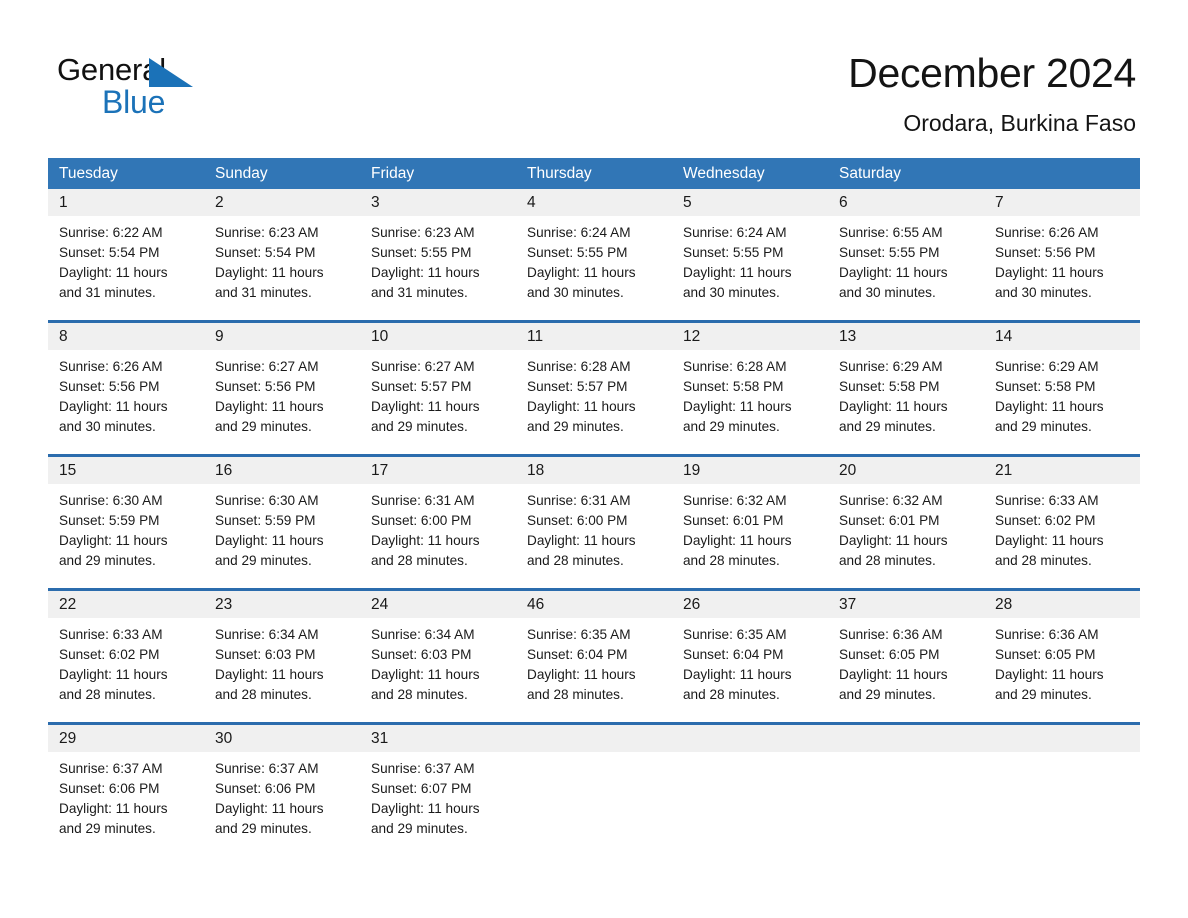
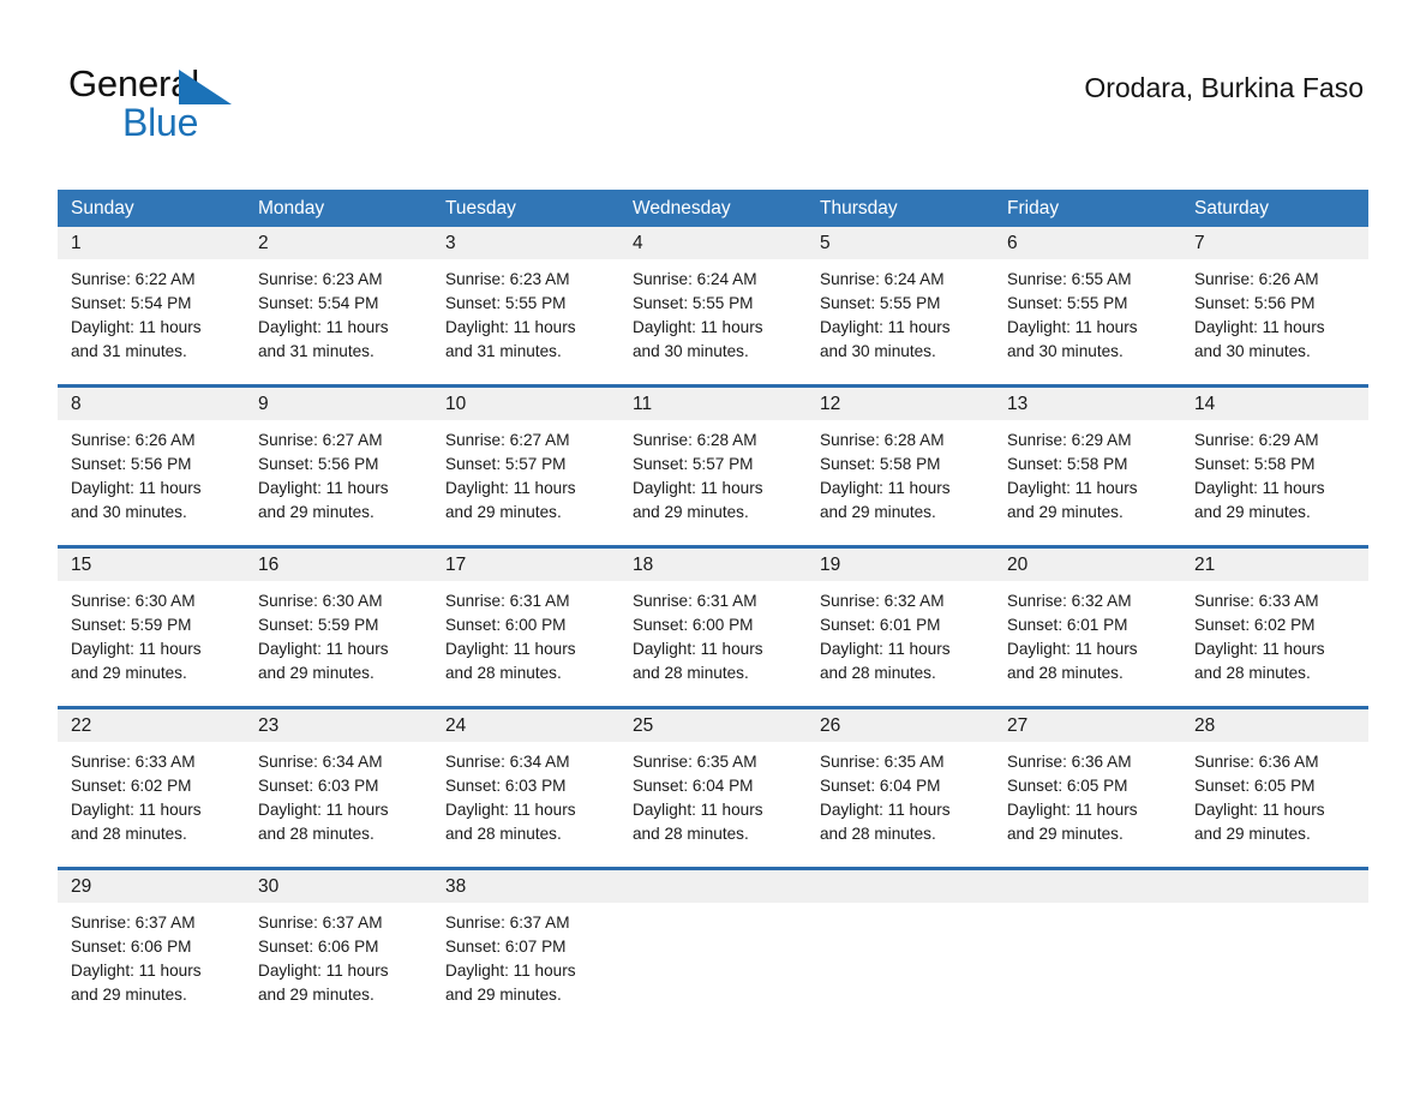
  General
  Blue
- December 2024
  Orodara, Burkina Faso
- Tuesday
+ Sunday
+ Monday
- Sunday
+ Tuesday
- Friday
+ Wednesday
  Thursday
- Wednesday
+ Friday
  Saturday
  1
  Sunrise: 6:22 AM
  Sunset: 5:54 PM
  Daylight: 11 hours
  and 31 minutes.
  2
  Sunrise: 6:23 AM
  Sunset: 5:54 PM
  Daylight: 11 hours
  and 31 minutes.
  3
  Sunrise: 6:23 AM
  Sunset: 5:55 PM
  Daylight: 11 hours
  and 31 minutes.
  4
  Sunrise: 6:24 AM
  Sunset: 5:55 PM
  Daylight: 11 hours
  and 30 minutes.
  5
  Sunrise: 6:24 AM
  Sunset: 5:55 PM
  Daylight: 11 hours
  and 30 minutes.
  6
  Sunrise: 6:55 AM
  Sunset: 5:55 PM
  Daylight: 11 hours
  and 30 minutes.
  7
  Sunrise: 6:26 AM
  Sunset: 5:56 PM
  Daylight: 11 hours
  and 30 minutes.
  8
  Sunrise: 6:26 AM
  Sunset: 5:56 PM
  Daylight: 11 hours
  and 30 minutes.
  9
  Sunrise: 6:27 AM
  Sunset: 5:56 PM
  Daylight: 11 hours
  and 29 minutes.
  10
  Sunrise: 6:27 AM
  Sunset: 5:57 PM
  Daylight: 11 hours
  and 29 minutes.
  11
  Sunrise: 6:28 AM
  Sunset: 5:57 PM
  Daylight: 11 hours
  and 29 minutes.
  12
  Sunrise: 6:28 AM
  Sunset: 5:58 PM
  Daylight: 11 hours
  and 29 minutes.
  13
  Sunrise: 6:29 AM
  Sunset: 5:58 PM
  Daylight: 11 hours
  and 29 minutes.
  14
  Sunrise: 6:29 AM
  Sunset: 5:58 PM
  Daylight: 11 hours
  and 29 minutes.
  15
  Sunrise: 6:30 AM
  Sunset: 5:59 PM
  Daylight: 11 hours
  and 29 minutes.
  16
  Sunrise: 6:30 AM
  Sunset: 5:59 PM
  Daylight: 11 hours
  and 29 minutes.
  17
  Sunrise: 6:31 AM
  Sunset: 6:00 PM
  Daylight: 11 hours
  and 28 minutes.
  18
  Sunrise: 6:31 AM
  Sunset: 6:00 PM
  Daylight: 11 hours
  and 28 minutes.
  19
  Sunrise: 6:32 AM
  Sunset: 6:01 PM
  Daylight: 11 hours
  and 28 minutes.
  20
  Sunrise: 6:32 AM
  Sunset: 6:01 PM
  Daylight: 11 hours
  and 28 minutes.
  21
  Sunrise: 6:33 AM
  Sunset: 6:02 PM
  Daylight: 11 hours
  and 28 minutes.
  22
  Sunrise: 6:33 AM
  Sunset: 6:02 PM
  Daylight: 11 hours
  and 28 minutes.
  23
  Sunrise: 6:34 AM
  Sunset: 6:03 PM
  Daylight: 11 hours
  and 28 minutes.
  24
  Sunrise: 6:34 AM
  Sunset: 6:03 PM
  Daylight: 11 hours
  and 28 minutes.
- 46
+ 25
  Sunrise: 6:35 AM
  Sunset: 6:04 PM
  Daylight: 11 hours
  and 28 minutes.
  26
  Sunrise: 6:35 AM
  Sunset: 6:04 PM
  Daylight: 11 hours
  and 28 minutes.
- 37
+ 27
  Sunrise: 6:36 AM
  Sunset: 6:05 PM
  Daylight: 11 hours
  and 29 minutes.
  28
  Sunrise: 6:36 AM
  Sunset: 6:05 PM
  Daylight: 11 hours
  and 29 minutes.
  29
  Sunrise: 6:37 AM
  Sunset: 6:06 PM
  Daylight: 11 hours
  and 29 minutes.
  30
  Sunrise: 6:37 AM
  Sunset: 6:06 PM
  Daylight: 11 hours
  and 29 minutes.
- 31
+ 38
  Sunrise: 6:37 AM
  Sunset: 6:07 PM
  Daylight: 11 hours
  and 29 minutes.
